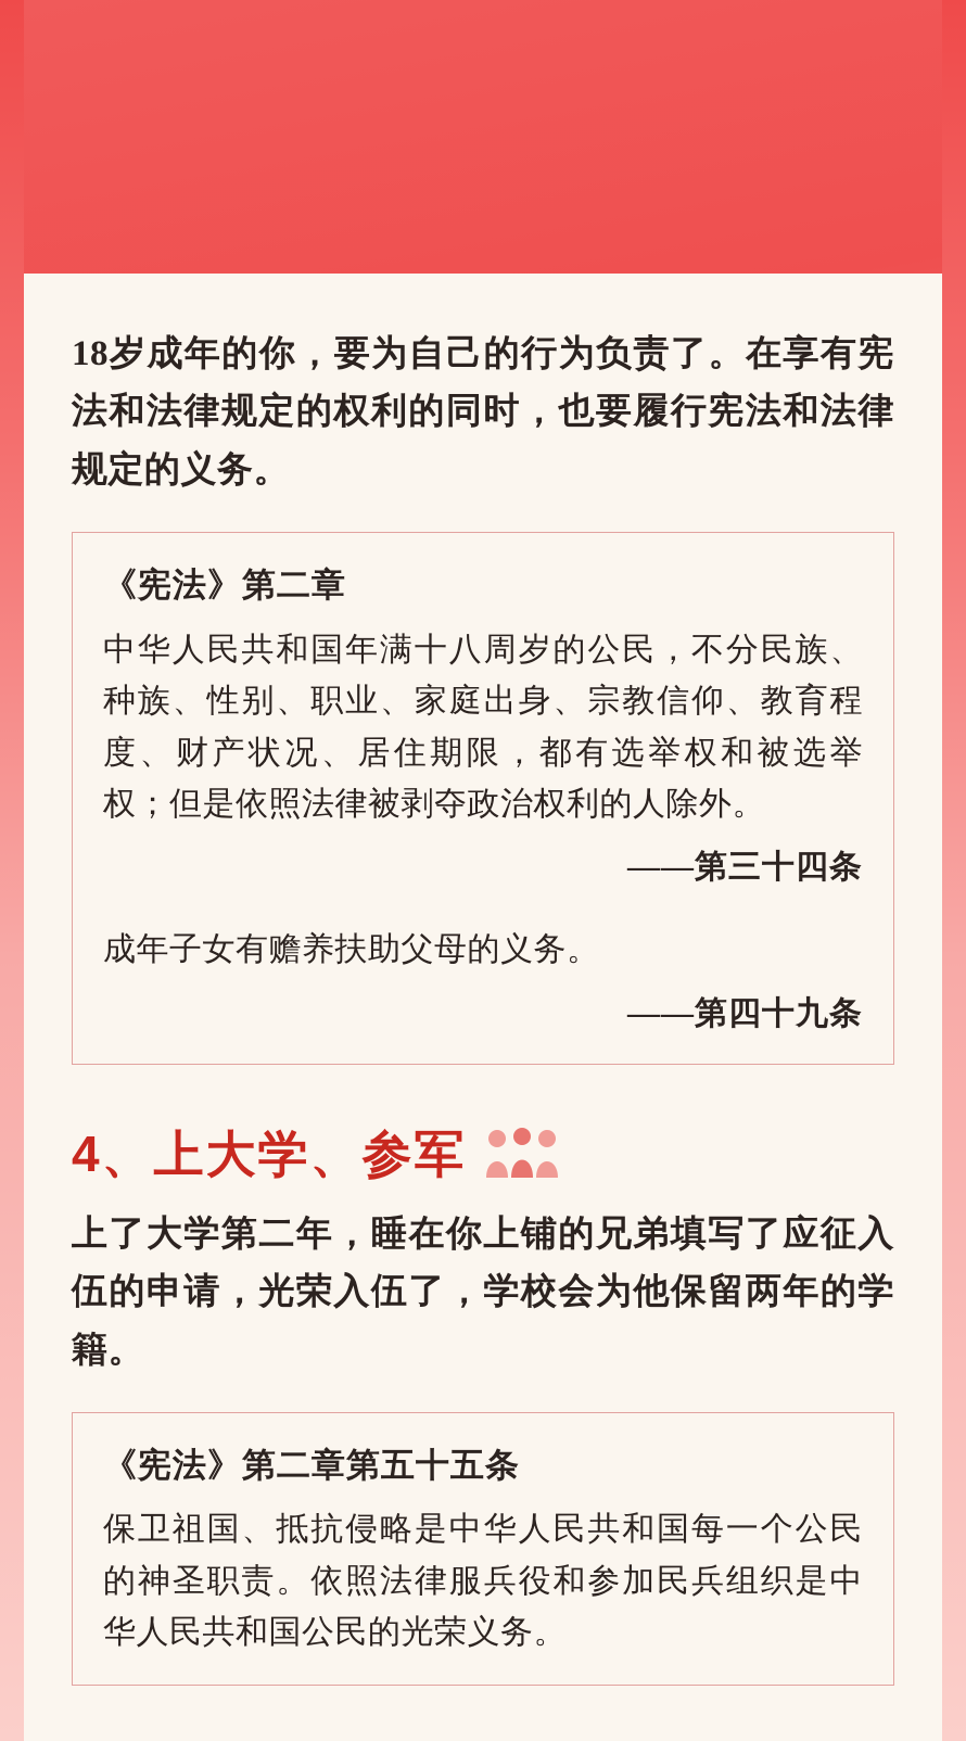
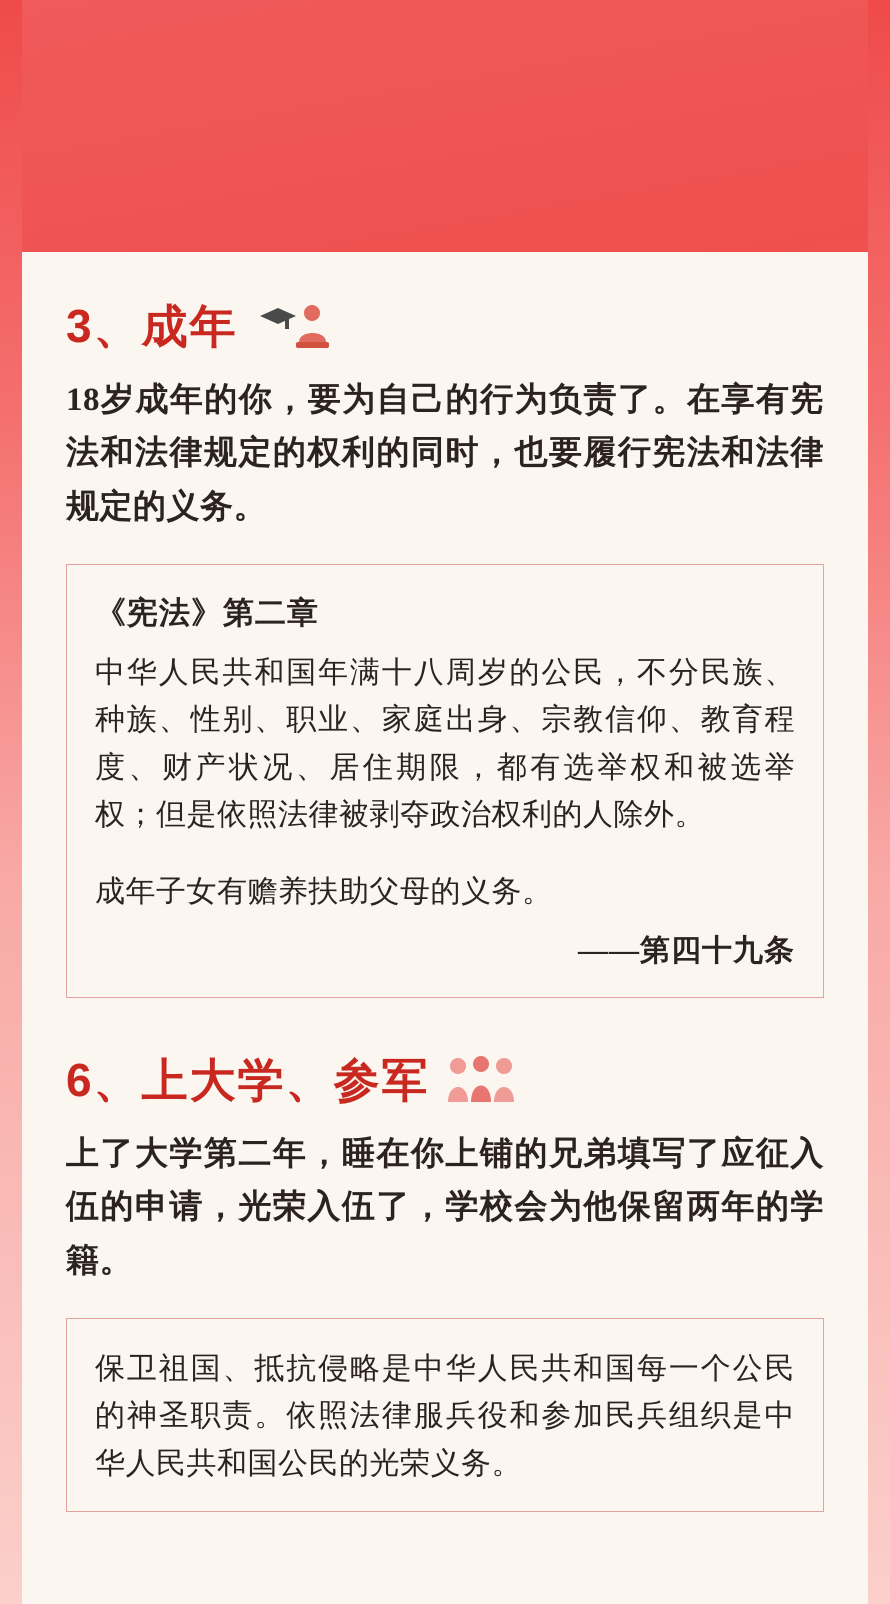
+ 3、成年
  18岁成年的你，要为自己的行为负责了。在享有宪法和法律规定的权利的同时，也要履行宪法和法律规定的义务。
  《宪法》第二章
  中华人民共和国年满十八周岁的公民，不分民族、种族、性别、职业、家庭出身、宗教信仰、教育程度、财产状况、居住期限，都有选举权和被选举权；但是依照法律被剥夺政治权利的人除外。
- ——第三十四条
  成年子女有赡养扶助父母的义务。
  ——第四十九条
- 4、上大学、参军
+ 6、上大学、参军
  上了大学第二年，睡在你上铺的兄弟填写了应征入伍的申请，光荣入伍了，学校会为他保留两年的学籍。
- 《宪法》第二章第五十五条
  保卫祖国、抵抗侵略是中华人民共和国每一个公民的神圣职责。依照法律服兵役和参加民兵组织是中华人民共和国公民的光荣义务。
